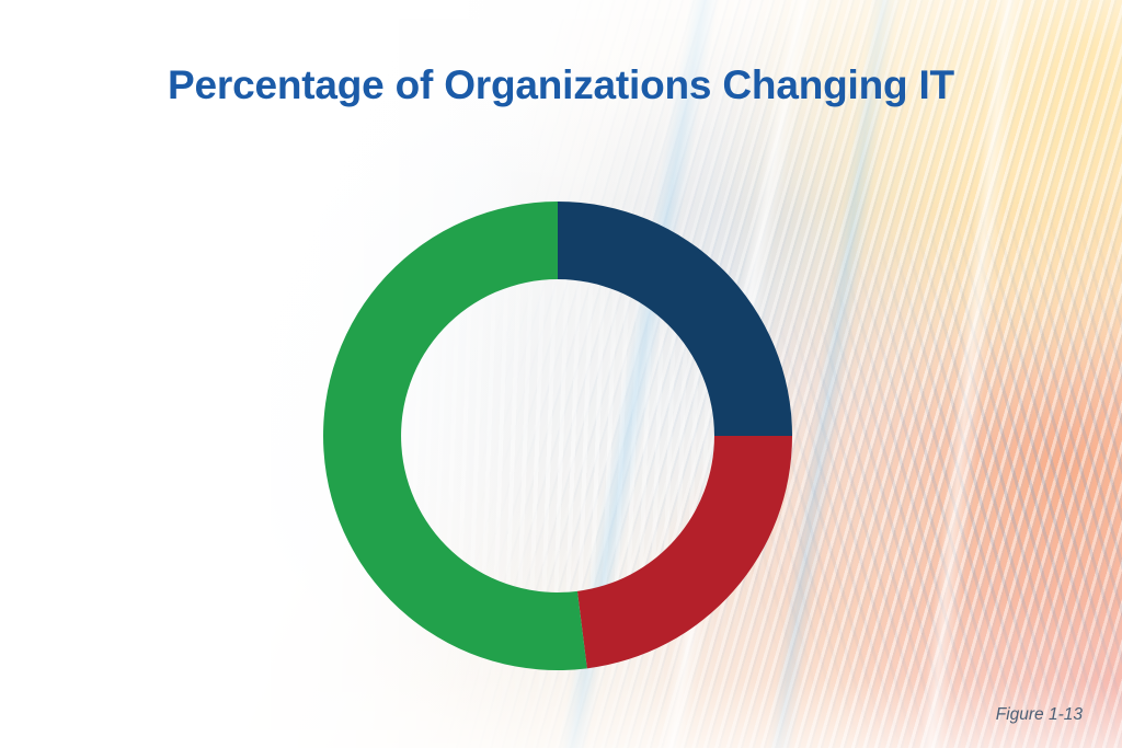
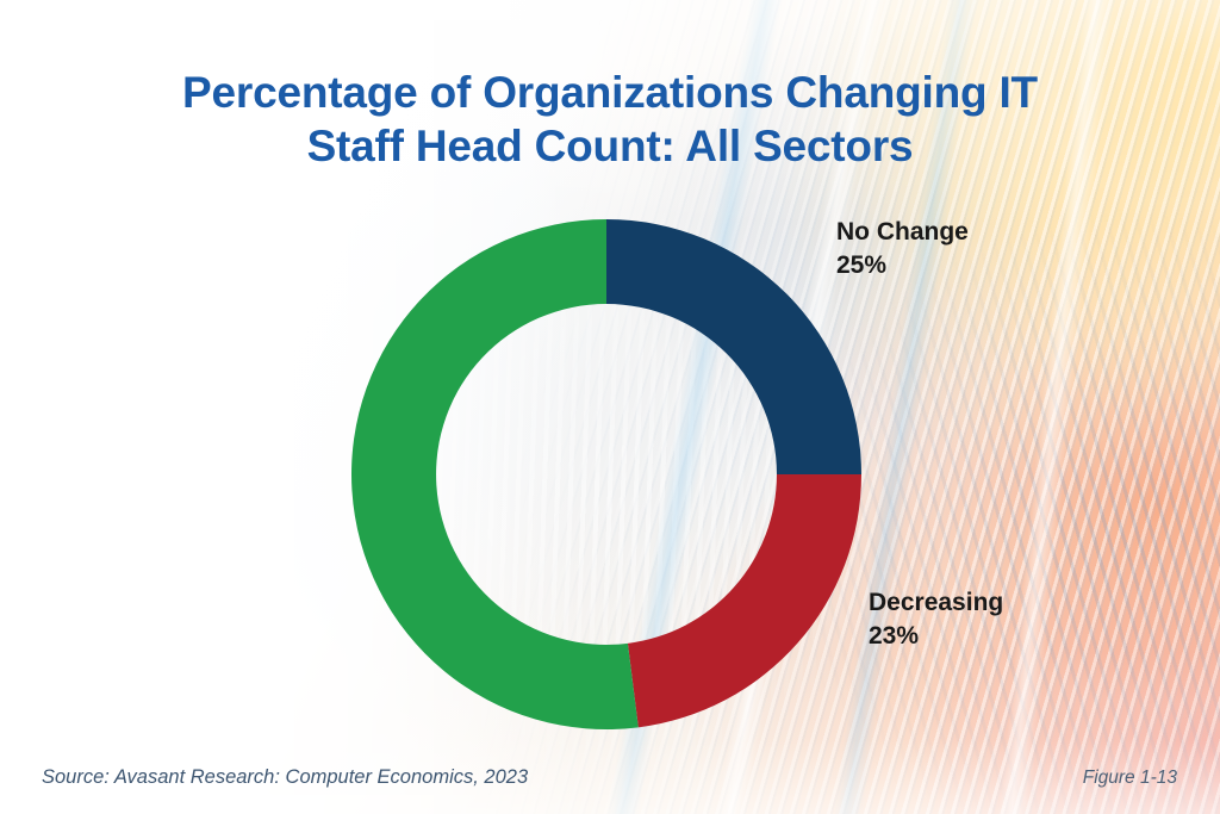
  Percentage of Organizations Changing IT
+ Staff Head Count: All Sectors
+ No Change
+ 25%
+ Decreasing
+ 23%
+ Source: Avasant Research: Computer Economics, 2023
  Figure 1-13
